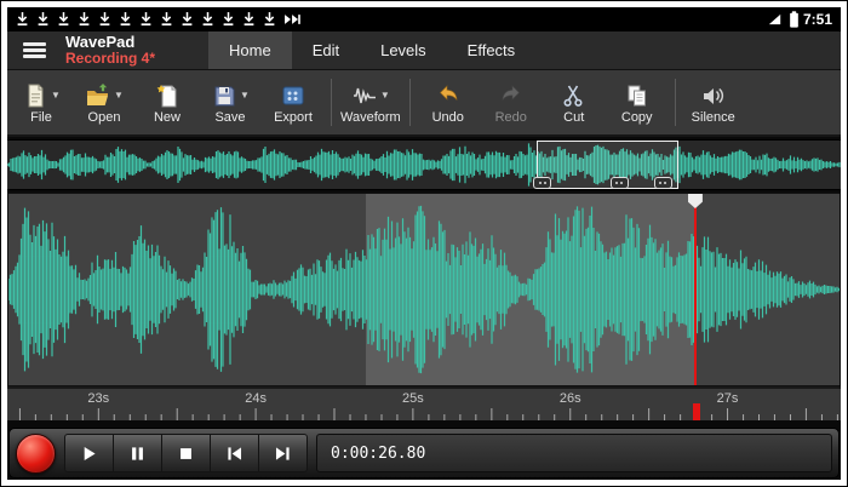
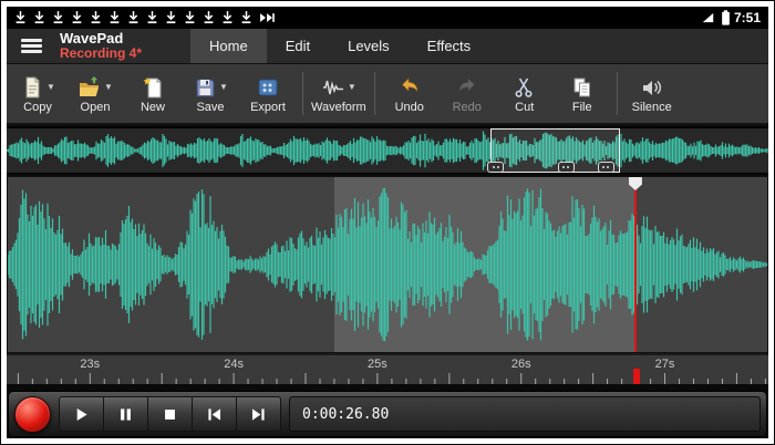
  7:51
  WavePad
  Recording 4*
  Home
  Edit
  Levels
  Effects
  ▼
- File
+ Copy
  ▼
  Open
  New
  ▼
  Save
  Export
  ▼
  Waveform
  Undo
  Redo
  Cut
- Copy
+ File
  Silence
  23s
  24s
  25s
  26s
  27s
  0:00:26.80
